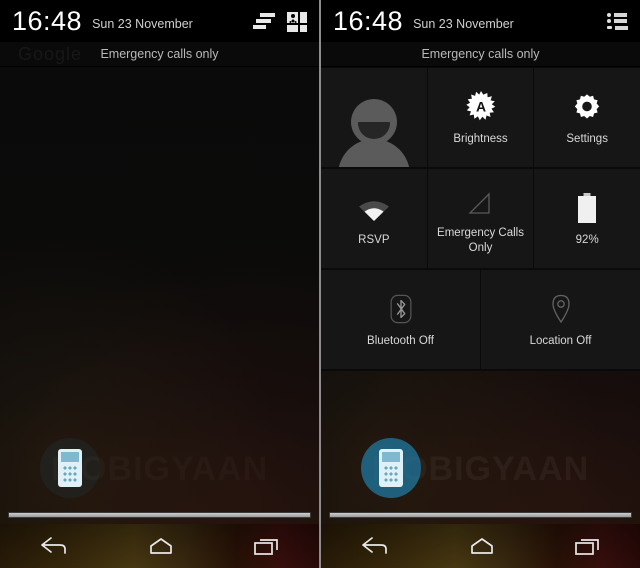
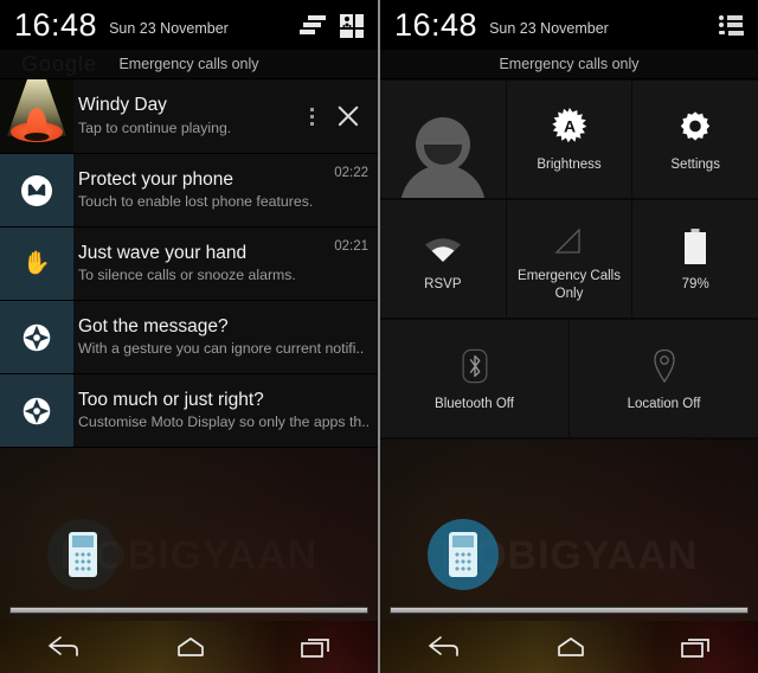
  16:48
  Sun 23 November
  Emergency calls only
+ Windy Day
+ Tap to continue playing.
+ Protect your phone
+ Touch to enable lost phone features.
+ 02:22
+ ✋
+ Just wave your hand
+ To silence calls or snooze alarms.
+ 02:21
+ Got the message?
+ With a gesture you can ignore current notifi..
+ Too much or just right?
+ Customise Moto Display so only the apps th..
  OBIGYAAN
  16:48
  Sun 23 November
  Emergency calls only
  A
  Brightness
  Settings
  RSVP
  Emergency Calls Only
- 92%
+ 79%
  Bluetooth Off
  Location Off
  OBIGYAAN
